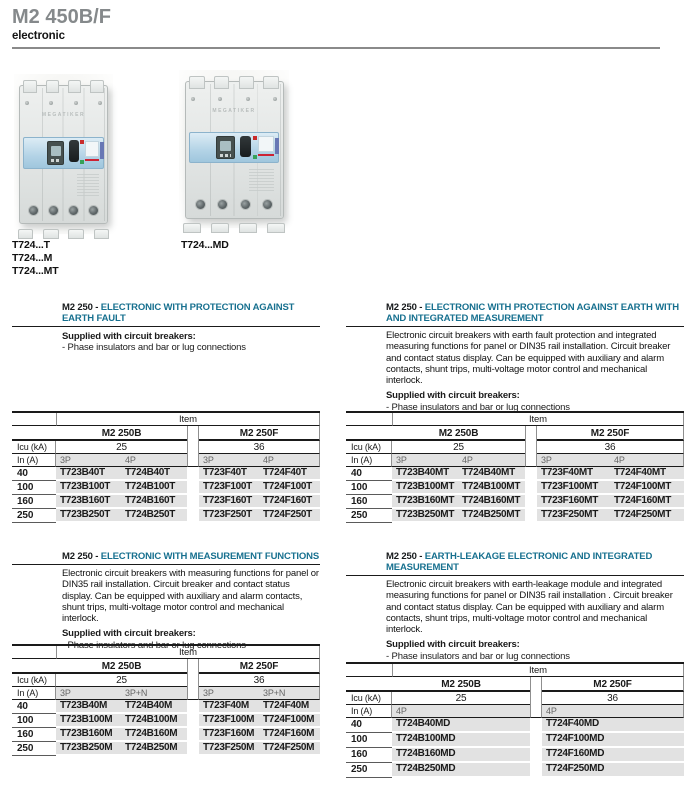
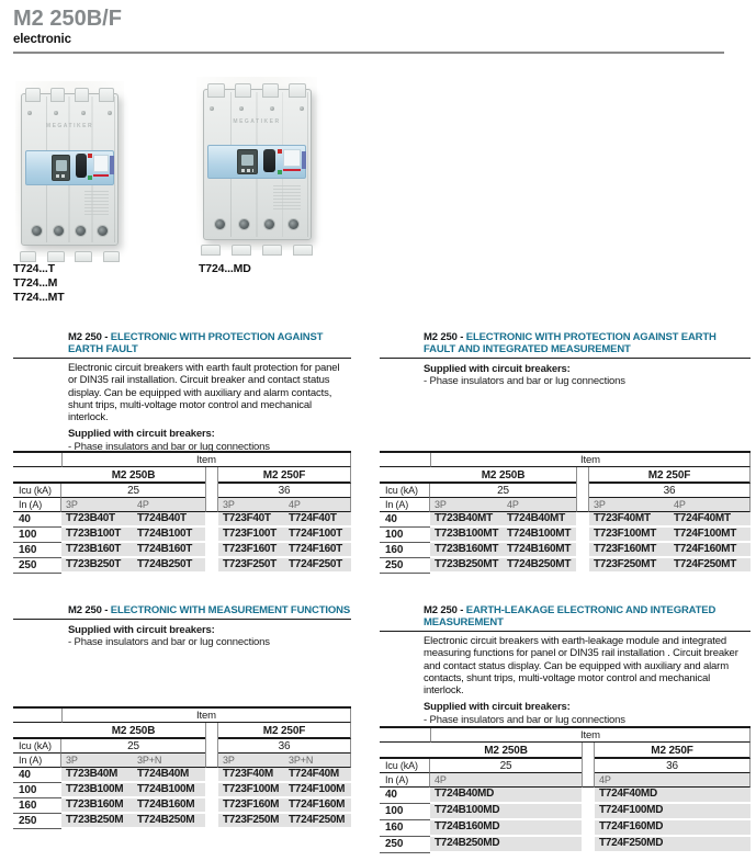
- M2 450B/F
+ M2 250B/F
  electronic
  T724...T
  T724...M
  T724...MT
  T724...MD
  M2 250 - ELECTRONIC WITH PROTECTION AGAINST EARTH FAULT
+ Electronic circuit breakers with earth fault protection for panel or DIN35 rail installation. Circuit breaker and contact status display. Can be equipped with auxiliary and alarm contacts, shunt trips, multi-voltage motor control and mechanical interlock.
  Supplied with circuit breakers:
  - Phase insulators and bar or lug connections
- M2 250 - ELECTRONIC WITH PROTECTION AGAINST EARTH WITH AND INTEGRATED MEASUREMENT
+ M2 250 - ELECTRONIC WITH PROTECTION AGAINST EARTH FAULT AND INTEGRATED MEASUREMENT
- Electronic circuit breakers with earth fault protection and integrated measuring functions for panel or DIN35 rail installation. Circuit breaker and contact status display. Can be equipped with auxiliary and alarm contacts, shunt trips, multi-voltage motor control and mechanical interlock.
  Supplied with circuit breakers:
  - Phase insulators and bar or lug connections
  M2 250 - ELECTRONIC WITH MEASUREMENT FUNCTIONS
- Electronic circuit breakers with measuring functions for panel or DIN35 rail installation. Circuit breaker and contact status display. Can be equipped with auxiliary and alarm contacts, shunt trips, multi-voltage motor control and mechanical interlock.
  Supplied with circuit breakers:
  - Phase insulators and bar or lug connections
  M2 250 - EARTH-LEAKAGE ELECTRONIC AND INTEGRATED MEASUREMENT
  Electronic circuit breakers with earth-leakage module and integrated measuring functions for panel or DIN35 rail installation . Circuit breaker and contact status display. Can be equipped with auxiliary and alarm contacts, shunt trips, multi-voltage motor control and mechanical interlock.
  Supplied with circuit breakers:
  - Phase insulators and bar or lug connections
  Item
  M2 250B
  M2 250F
  Icu (kA)
  25
  36
  In (A)
  3P
  4P
  3P
  4P
  40
  T723B40T
  T724B40T
  T723F40T
  T724F40T
  100
  T723B100T
  T724B100T
  T723F100T
  T724F100T
  160
  T723B160T
  T724B160T
  T723F160T
  T724F160T
  250
  T723B250T
  T724B250T
  T723F250T
  T724F250T
  Item
  M2 250B
  M2 250F
  Icu (kA)
  25
  36
  In (A)
  3P
  4P
  3P
  4P
  40
  T723B40MT
  T724B40MT
  T723F40MT
  T724F40MT
  100
  T723B100MT
  T724B100MT
  T723F100MT
  T724F100MT
  160
  T723B160MT
  T724B160MT
  T723F160MT
  T724F160MT
  250
  T723B250MT
  T724B250MT
  T723F250MT
  T724F250MT
  Item
  M2 250B
  M2 250F
  Icu (kA)
  25
  36
  In (A)
  3P
  3P+N
  3P
  3P+N
  40
  T723B40M
  T724B40M
  T723F40M
  T724F40M
  100
  T723B100M
  T724B100M
  T723F100M
  T724F100M
  160
  T723B160M
  T724B160M
  T723F160M
  T724F160M
  250
  T723B250M
  T724B250M
  T723F250M
  T724F250M
  Item
  M2 250B
  M2 250F
  Icu (kA)
  25
  36
  In (A)
  4P
  4P
  40
  T724B40MD
  T724F40MD
  100
  T724B100MD
  T724F100MD
  160
  T724B160MD
  T724F160MD
  250
  T724B250MD
  T724F250MD
